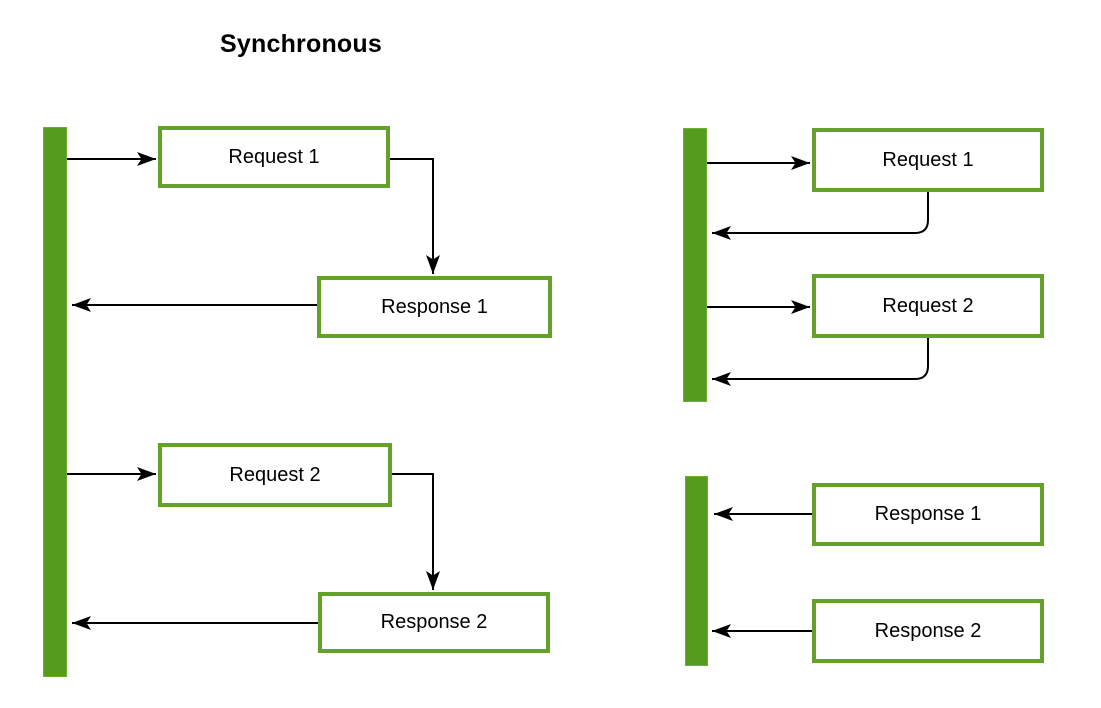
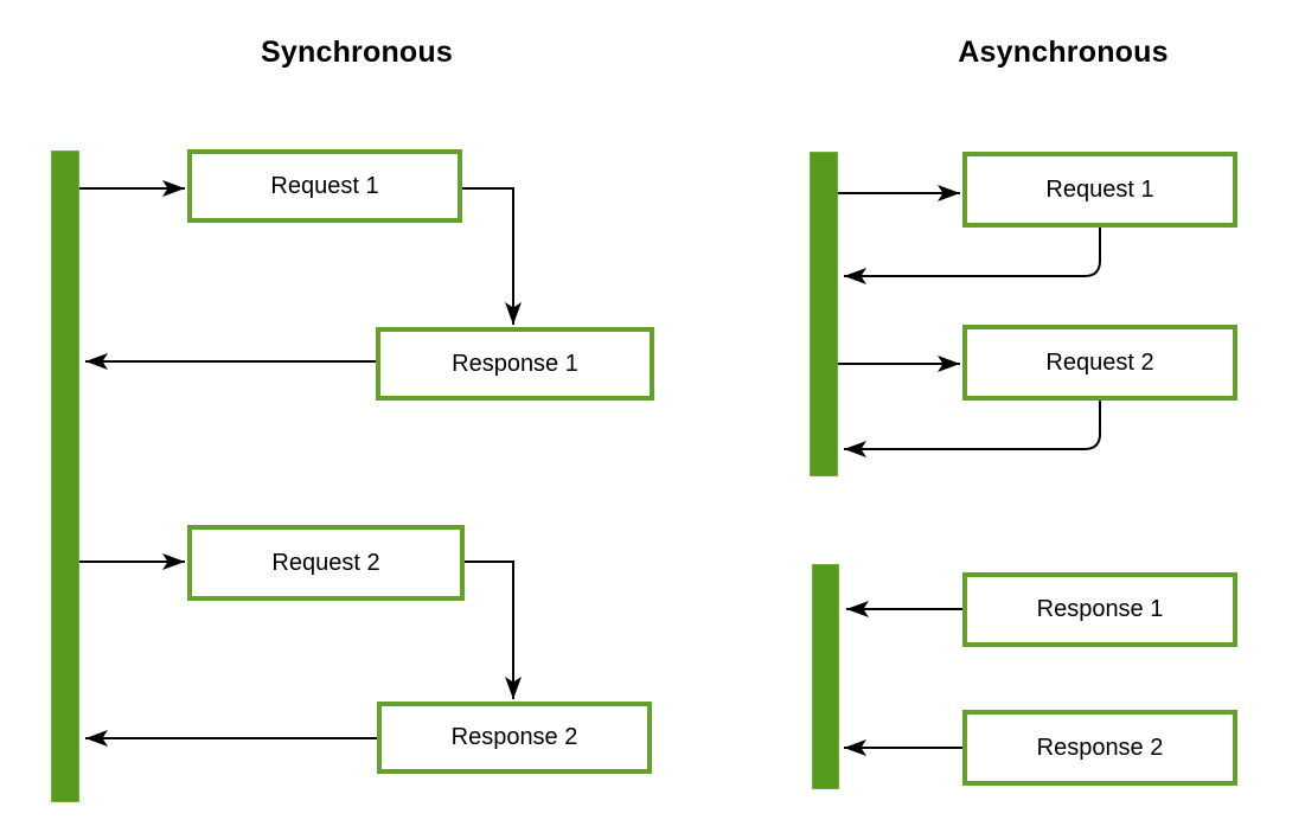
  Synchronous
+ Asynchronous
  Request 1
  Response 1
  Request 2
  Response 2
  Request 1
  Request 2
  Response 1
  Response 2
